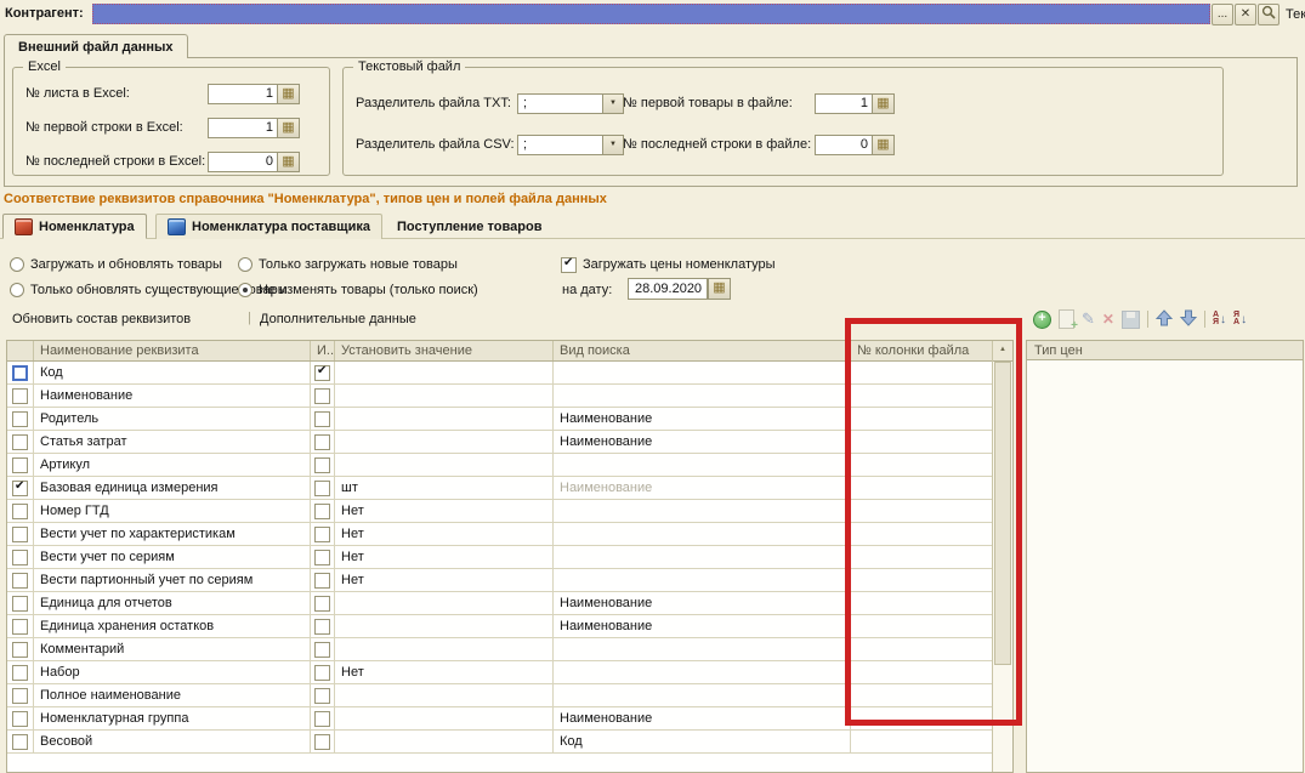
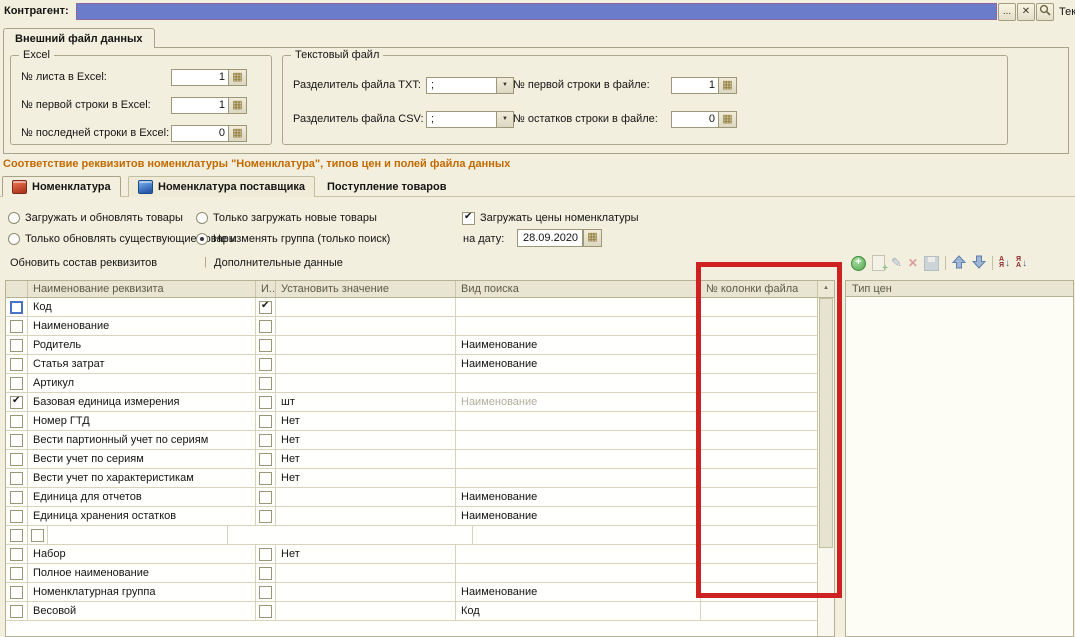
  Контрагент:
  ...
  ✕
  Тек
  Внешний файл данных
  Excel
  № листа в Excel:
  1
  ▦
  № первой строки в Excel:
  1
  ▦
  № последней строки в Excel:
  0
  ▦
  Текстовый файл
  Разделитель файла TXT:
  ;
- № первой товары в файле:
+ № первой строки в файле:
  1
  ▦
  Разделитель файла CSV:
  ;
- № последней строки в файле:
+ № остатков строки в файле:
  0
  ▦
- Соответствие реквизитов справочника "Номенклатура", типов цен и полей файла данных
+ Соответствие реквизитов номенклатуры "Номенклатура", типов цен и полей файла данных
  Номенклатура
  Номенклатура поставщика
  Поступление товаров
  Загружать и обновлять товары
  Только обновлять существующиевары
  Только загружать новые товары
- Не изменять товары (только поиск)
+ Не изменять группа (только поиск)
  Загружать цены номенклатуры
  на дату:
  28.09.2020
  ▦
  Обновить состав реквизитов
  |
  Дополнительные данные
  ✎
  ✕
  ↓
  ↓
  Наименование реквизита
  И..
  Установить значение
  Вид поиска
  № колонки файла
  Код
  Наименование
  Родитель
  Наименование
  Статья затрат
  Наименование
  Артикул
  Базовая единица измерения
  шт
  Наименование
  Номер ГТД
  Нет
- Вести учет по характеристикам
+ Вести партионный учет по сериям
  Нет
  Вести учет по сериям
  Нет
- Вести партионный учет по сериям
+ Вести учет по характеристикам
  Нет
  Единица для отчетов
  Наименование
  Единица хранения остатков
  Наименование
- Комментарий
  Набор
  Нет
  Полное наименование
  Номенклатурная группа
  Наименование
  Весовой
  Код
  Тип цен
